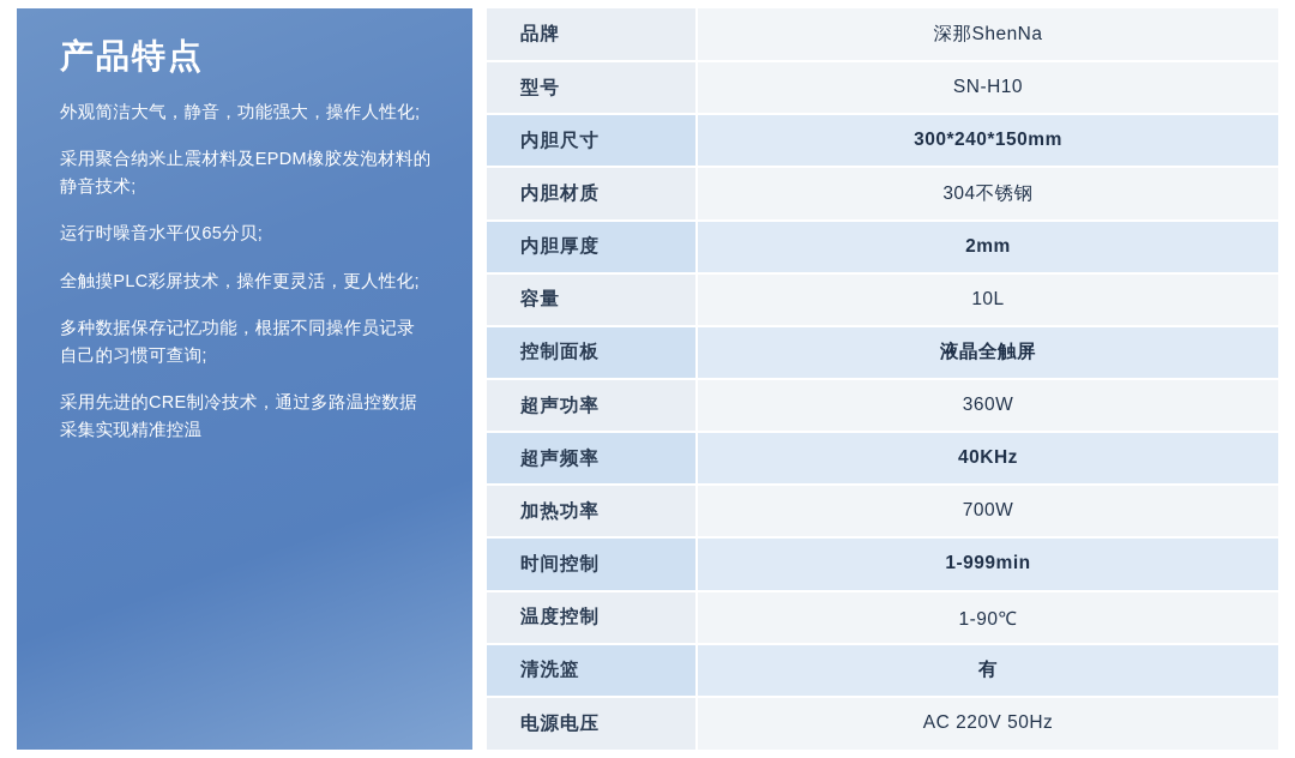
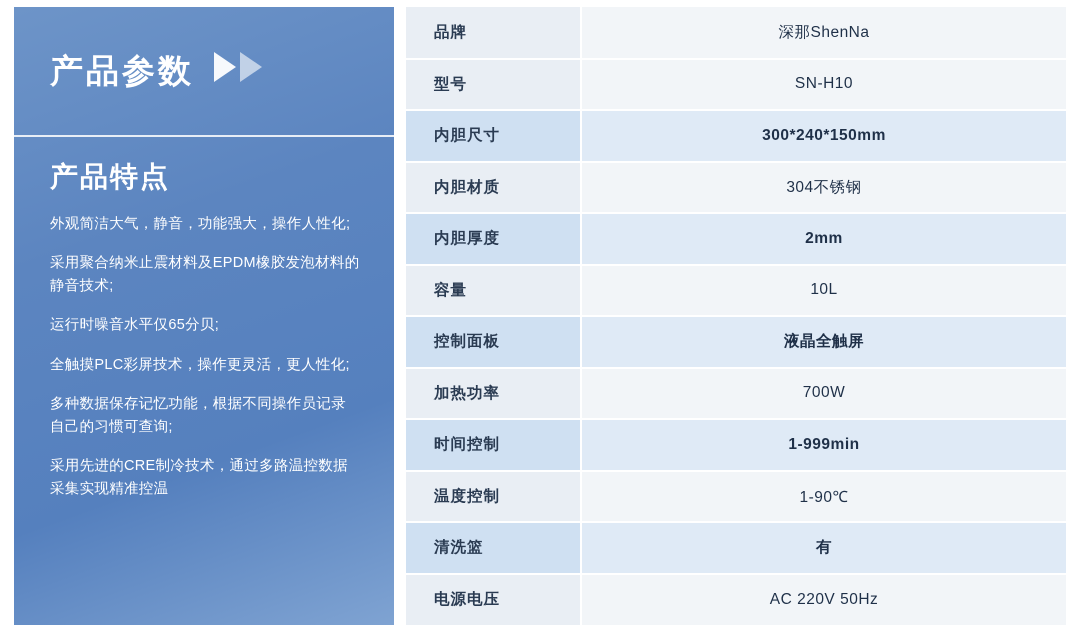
+ 产品参数
  产品特点
  外观简洁大气，静音，功能强大，操作人性化;
  采用聚合纳米止震材料及EPDM橡胶发泡材料的静音技术;
  运行时噪音水平仅65分贝;
  全触摸PLC彩屏技术，操作更灵活，更人性化;
  多种数据保存记忆功能，根据不同操作员记录自己的习惯可查询;
  采用先进的CRE制冷技术，通过多路温控数据采集实现精准控温
  品牌	深那ShenNa
  型号	SN-H10
  内胆尺寸	300*240*150mm
  内胆材质	304不锈钢
  内胆厚度	2mm
  容量	10L
  控制面板	液晶全触屏
- 超声功率	360W
- 超声频率	40KHz
  加热功率	700W
  时间控制	1-999min
  温度控制	1-90℃
  清洗篮	有
  电源电压	AC 220V 50Hz
